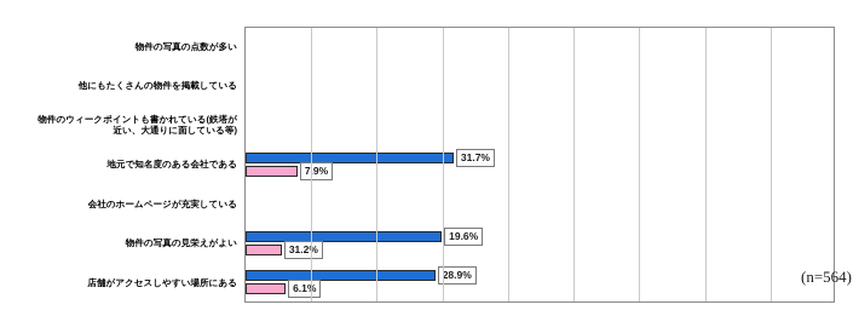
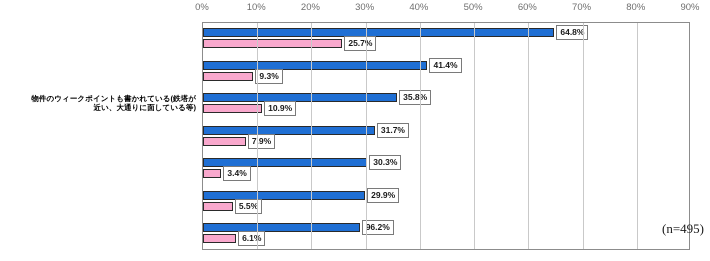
+ 0%
+ 10%
+ 20%
+ 30%
+ 40%
+ 50%
+ 60%
+ 70%
+ 80%
+ 90%
+ 64.8%
+ 25.7%
+ 41.4%
+ 9.3%
+ 35.8%
+ 10.9%
  31.7%
  79%
+ 30.3%
+ 3.4%
- 19.6%
+ 29.9%
- 31.2%
+ 5.5%
- 28.9%
+ 96.2%
  6.1
- 物件の写真の点数が多い
- 他にもたくさんの物件を掲載している
  物件のウィークポイントも書かれている(鉄塔が
  近い、大通りに面している等)
- 地元で知名度のある会社である
- 会社のホームページが充実している
- 物件の写真の見栄えがよい
- 店舗がアクセスしやすい場所にある
- (n=564)
+ (n=495)
